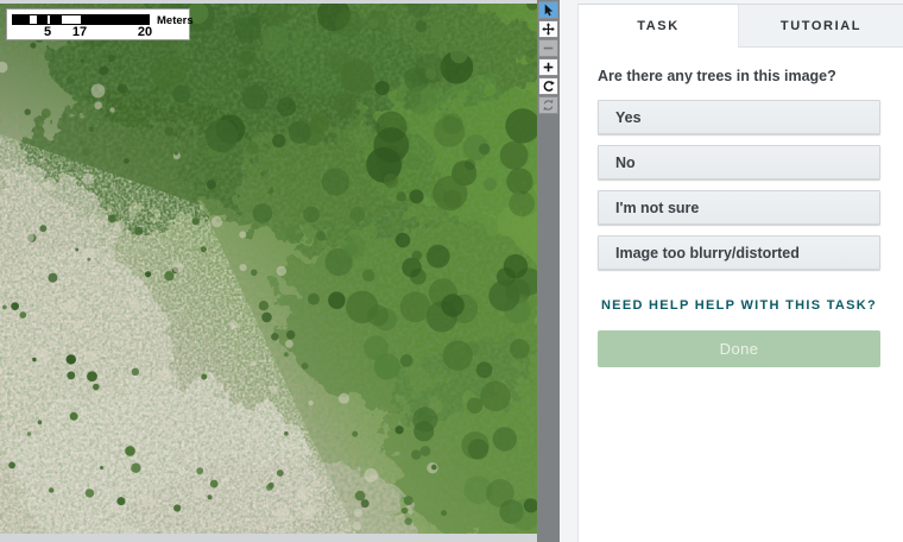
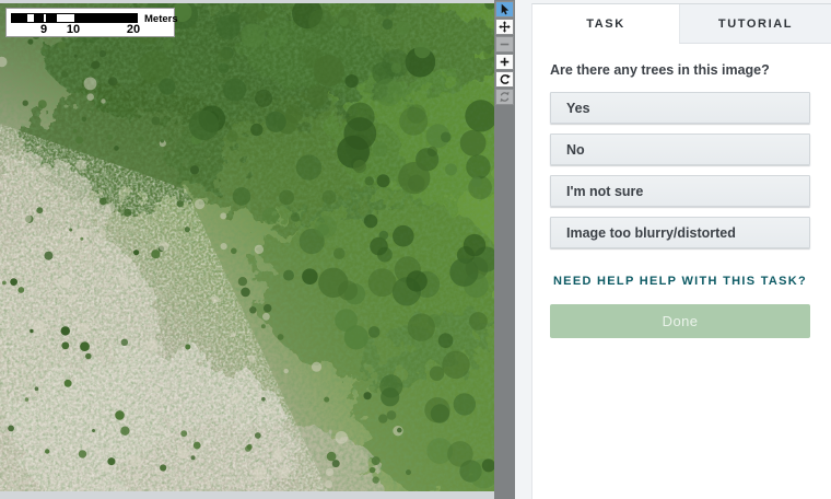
  Meters
- 5
+ 9
- 17
+ 10
  20
  TASK
  TUTORIAL
  Are there any trees in this image?
  Yes
  No
  I'm not sure
  Image too blurry/distorted
  NEED HELP HELP WITH THIS TASK?
  Done
